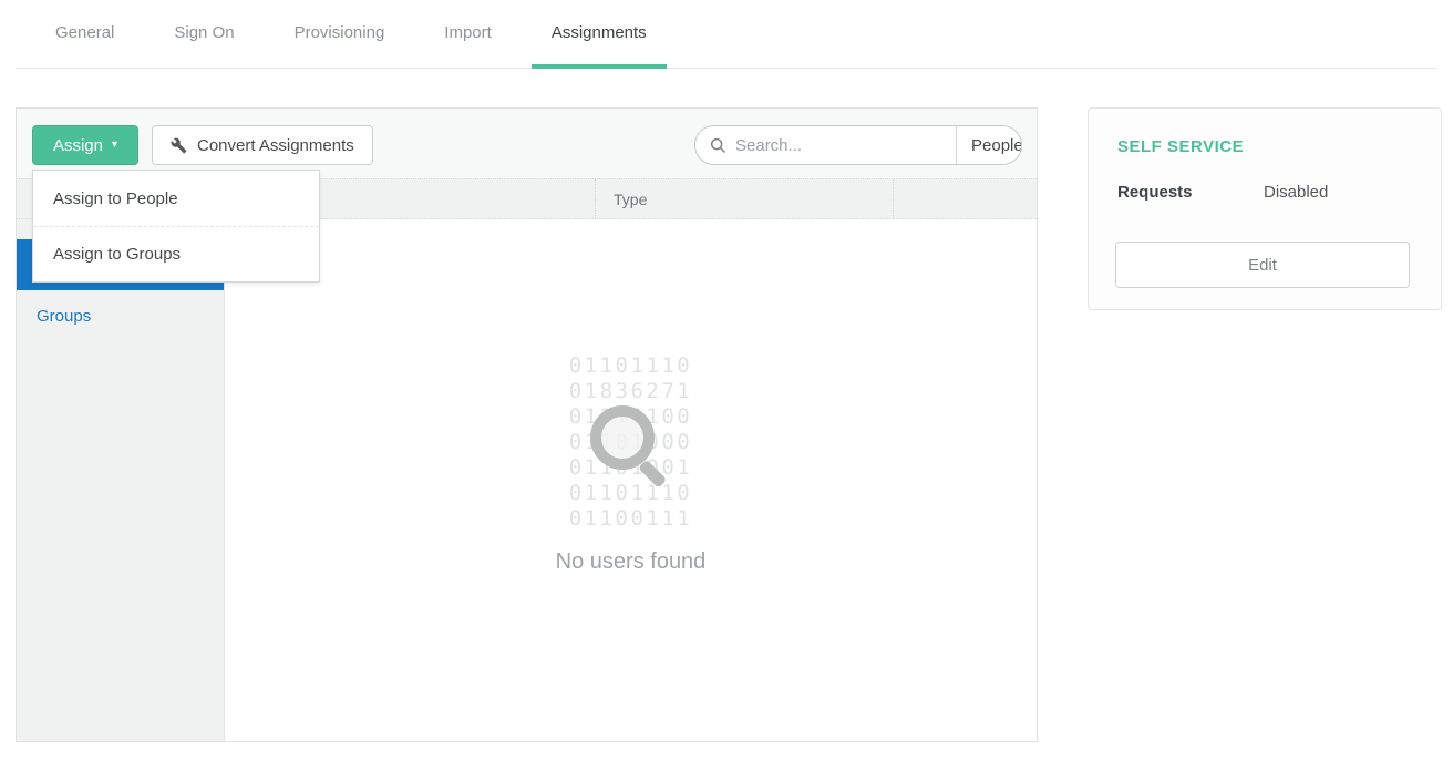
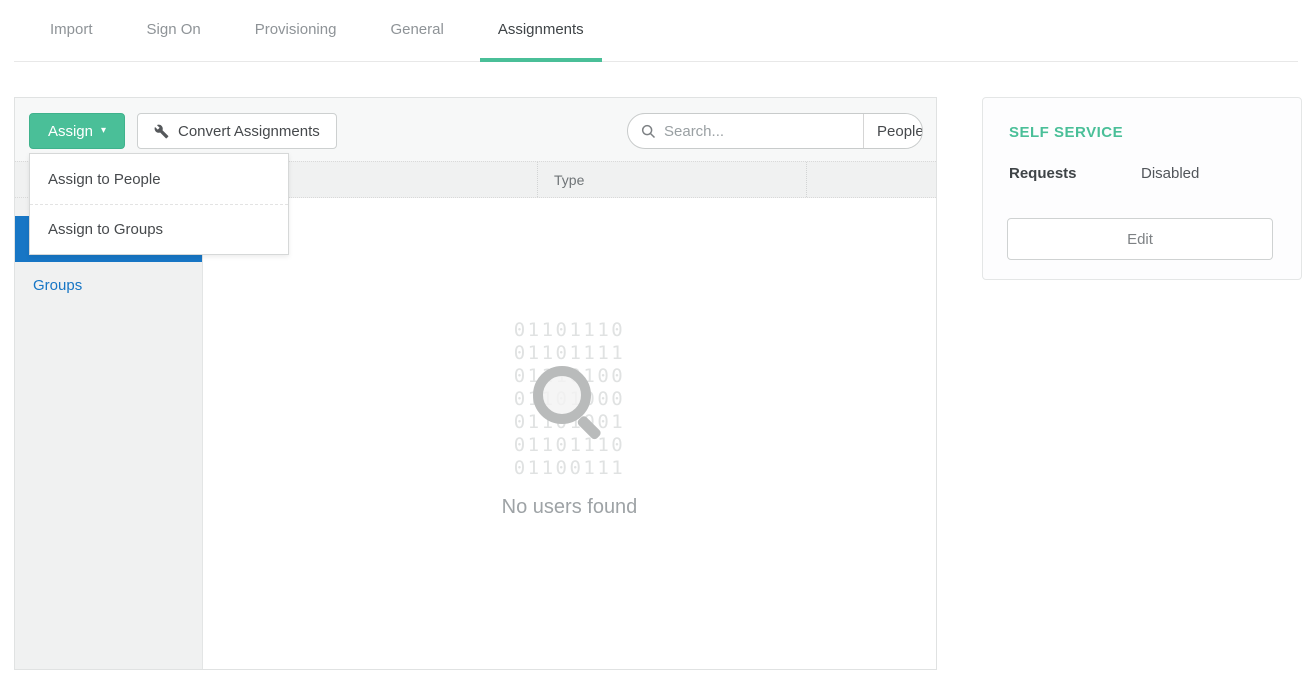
- General
+ Import
  Sign On
  Provisioning
- Import
+ General
  Assignments
  Assign
  ▾
  Convert Assignments
  Search...
  People
  Type
  Groups
  01101110
- 01836271
+ 01101111
  01110100
  01101000
  011001
  01101110
  01100111
  No users found
  Assign to People
  Assign to Groups
  SELF SERVICE
  Requests
  Disabled
  Edit
